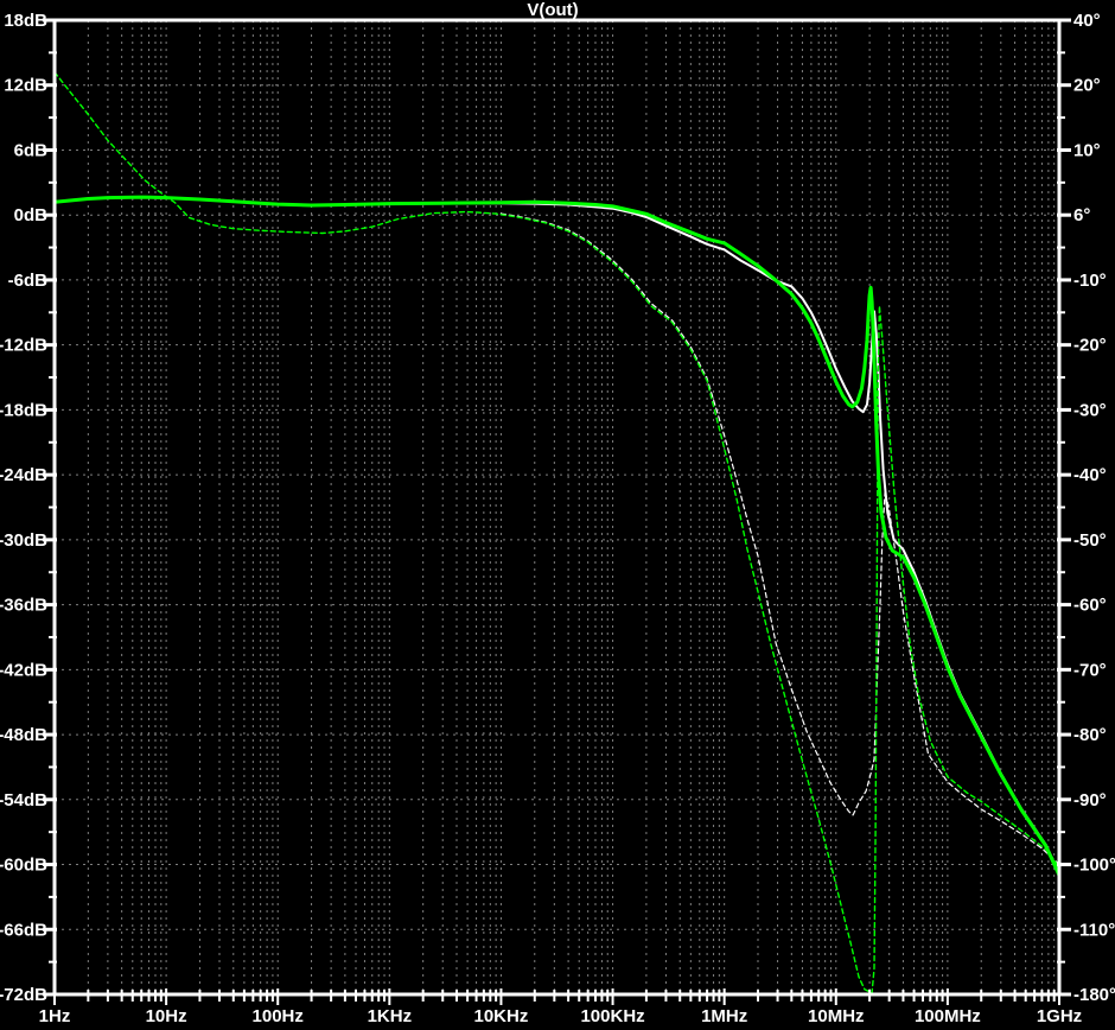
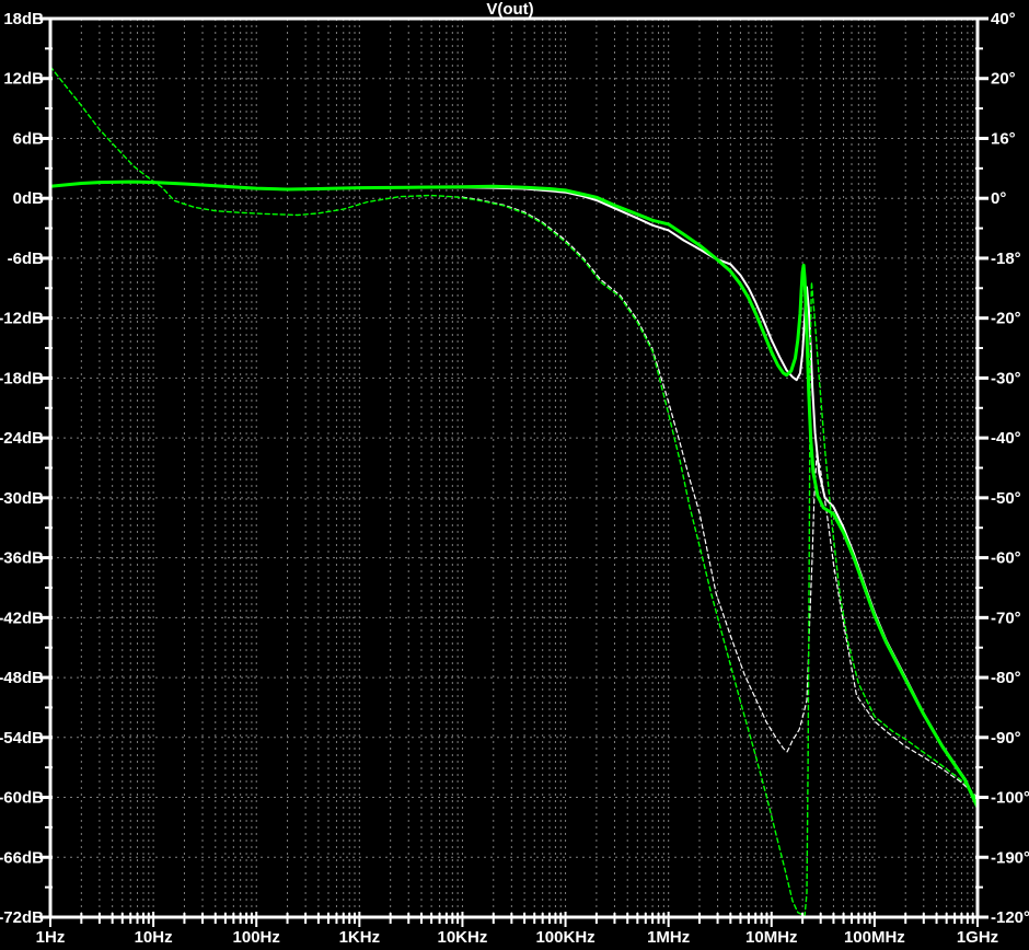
  18dB
  12dB
  6dB
  0dB
  -6dB
  -12dB
  -18dB
  -24dB
  -30dB
  -36dB
  -42dB
  -48dB
  -54dB
  -60dB
  -66dB
  -72dB
  40°
  20°
- 10°
+ 16°
- 6°
+ 0°
- -10°
+ -18°
  -20°
  -30°
  -40°
  -50°
  -60°
  -70°
  -80°
  -90°
  -100°
- -110°
+ -190°
- -180°
+ -120°
  1Hz
  10Hz
  100Hz
  1KHz
  10KHz
  100KHz
  1MHz
  10MHz
  100MHz
  1GHz
  V(out)
